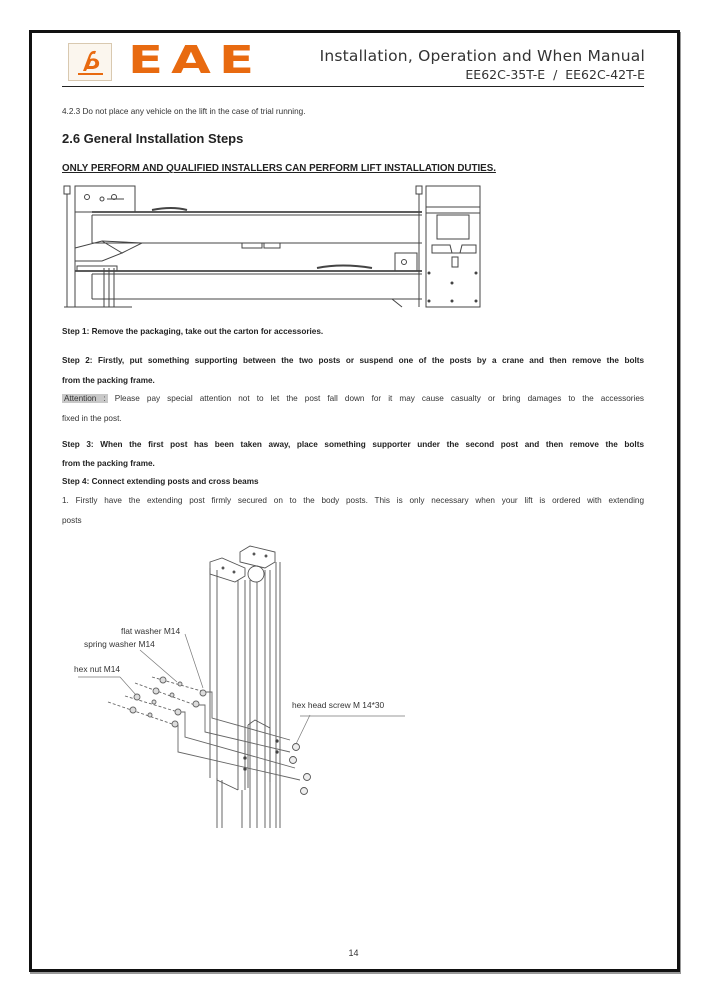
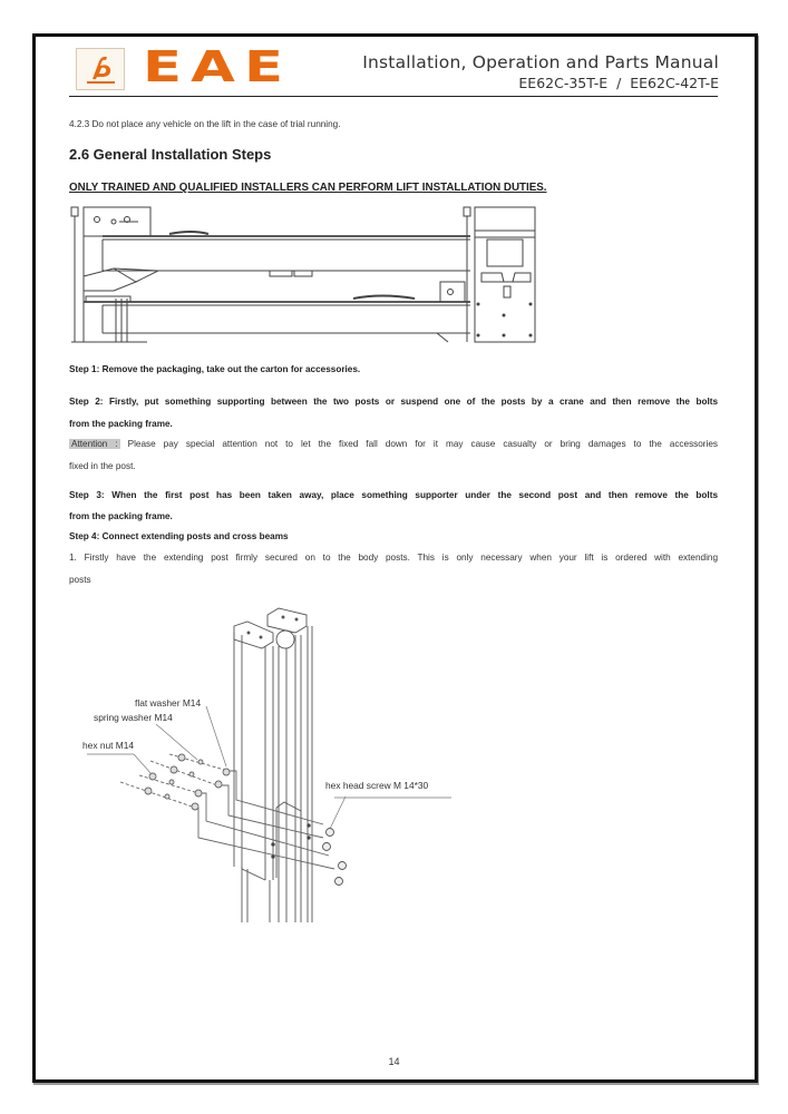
  EAE
- Installation, Operation and When Manual
+ Installation, Operation and Parts Manual
  EE62C-35T-E / EE62C-42T-E
  4.2.3 Do not place any vehicle on the lift in the case of trial running.
  2.6 General Installation Steps
- ONLY PERFORM AND QUALIFIED INSTALLERS CAN PERFORM LIFT INSTALLATION DUTIES.
+ ONLY TRAINED AND QUALIFIED INSTALLERS CAN PERFORM LIFT INSTALLATION DUTIES.
  Step 1: Remove the packaging, take out the carton for accessories.
  Step 2: Firstly, put something supporting between the two posts or suspend one of the posts by a crane and then remove the bolts
  from the packing frame.
- Attention : Please pay special attention not to let the post fall down for it may cause casualty or bring damages to the accessories
+ Attention : Please pay special attention not to let the fixed fall down for it may cause casualty or bring damages to the accessories
  fixed in the post.
  Step 3: When the first post has been taken away, place something supporter under the second post and then remove the bolts
  from the packing frame.
  Step 4: Connect extending posts and cross beams
  1. Firstly have the extending post firmly secured on to the body posts. This is only necessary when your lift is ordered with extending
  posts
  flat washer M14
  spring washer M14
  hex nut M14
  hex head screw M 14*30
  14
